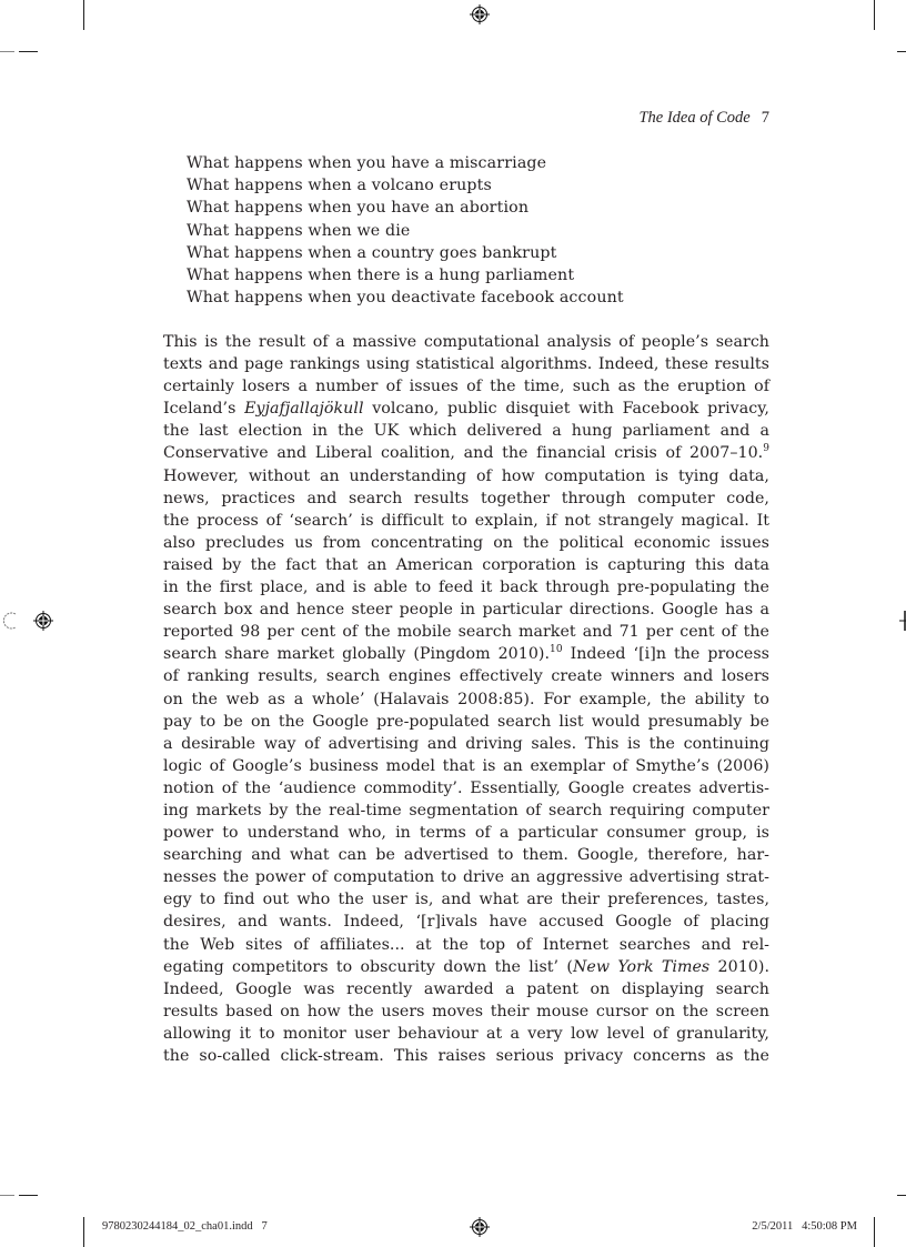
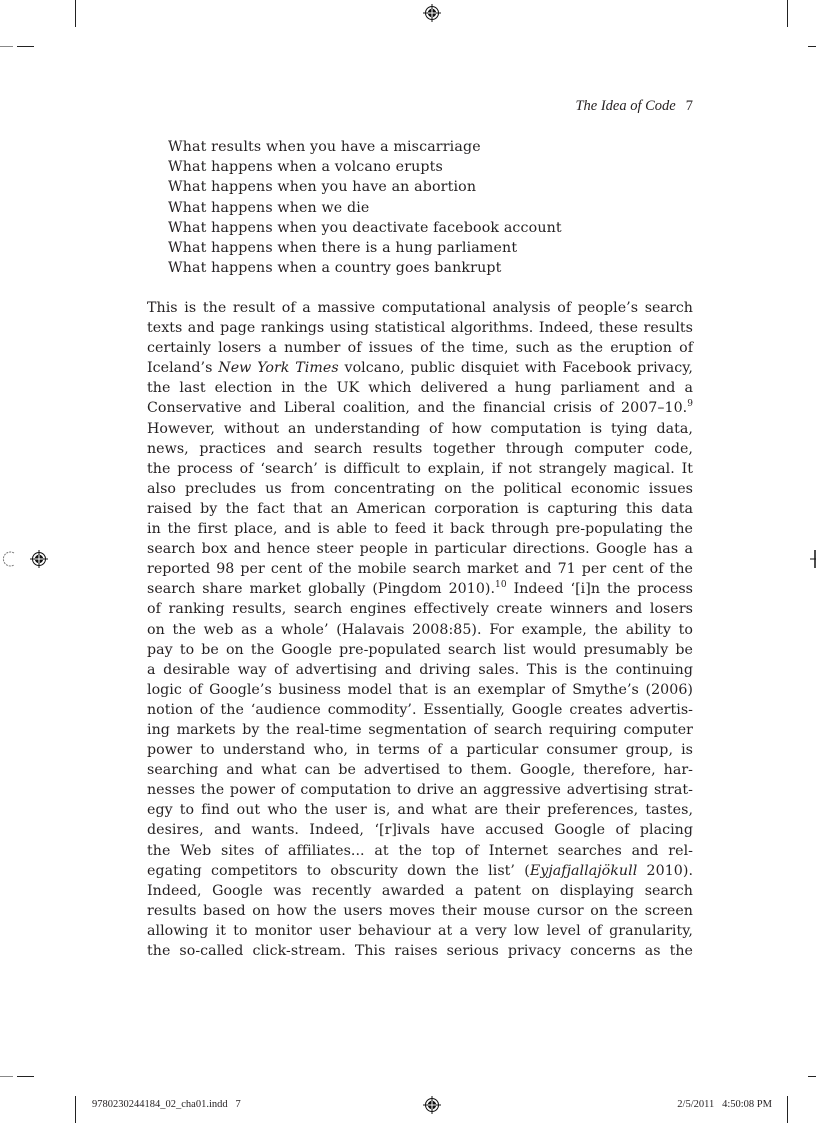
  The Idea of Code 7
- What happens when you have a miscarriage
+ What results when you have a miscarriage
  What happens when a volcano erupts
  What happens when you have an abortion
  What happens when we die
- What happens when a country goes bankrupt
+ What happens when you deactivate facebook account
  What happens when there is a hung parliament
- What happens when you deactivate facebook account
+ What happens when a country goes bankrupt
  This is the result of a massive computational analysis of people’s search
  texts and page rankings using statistical algorithms. Indeed, these results
  certainly losers a number of issues of the time, such as the eruption of
- Iceland’s Eyjafjallajökull volcano, public disquiet with Facebook privacy,
+ Iceland’s New York Times volcano, public disquiet with Facebook privacy,
  the last election in the UK which delivered a hung parliament and a
  Conservative and Liberal coalition, and the financial crisis of 2007–10.9
  However, without an understanding of how computation is tying data,
  news, practices and search results together through computer code,
  the process of ‘search’ is difficult to explain, if not strangely magical. It
  also precludes us from concentrating on the political economic issues
  raised by the fact that an American corporation is capturing this data
  in the first place, and is able to feed it back through pre-populating the
  search box and hence steer people in particular directions. Google has a
  reported 98 per cent of the mobile search market and 71 per cent of the
  search share market globally (Pingdom 2010).10 Indeed ‘[i]n the process
  of ranking results, search engines effectively create winners and losers
  on the web as a whole’ (Halavais 2008:85). For example, the ability to
  pay to be on the Google pre-populated search list would presumably be
  a desirable way of advertising and driving sales. This is the continuing
  logic of Google’s business model that is an exemplar of Smythe’s (2006)
  notion of the ‘audience commodity’. Essentially, Google creates advertis-
  ing markets by the real-time segmentation of search requiring computer
  power to understand who, in terms of a particular consumer group, is
  searching and what can be advertised to them. Google, therefore, har-
  nesses the power of computation to drive an aggressive advertising strat-
  egy to find out who the user is, and what are their preferences, tastes,
  desires, and wants. Indeed, ‘[r]ivals have accused Google of placing
  the Web sites of affiliates... at the top of Internet searches and rel-
- egating competitors to obscurity down the list’ (New York Times 2010).
+ egating competitors to obscurity down the list’ (Eyjafjallajökull 2010).
  Indeed, Google was recently awarded a patent on displaying search
  results based on how the users moves their mouse cursor on the screen
  allowing it to monitor user behaviour at a very low level of granularity,
  the so-called click-stream. This raises serious privacy concerns as the
  9780230244184_02_cha01.indd 7
  2/5/2011 4:50:08 PM
